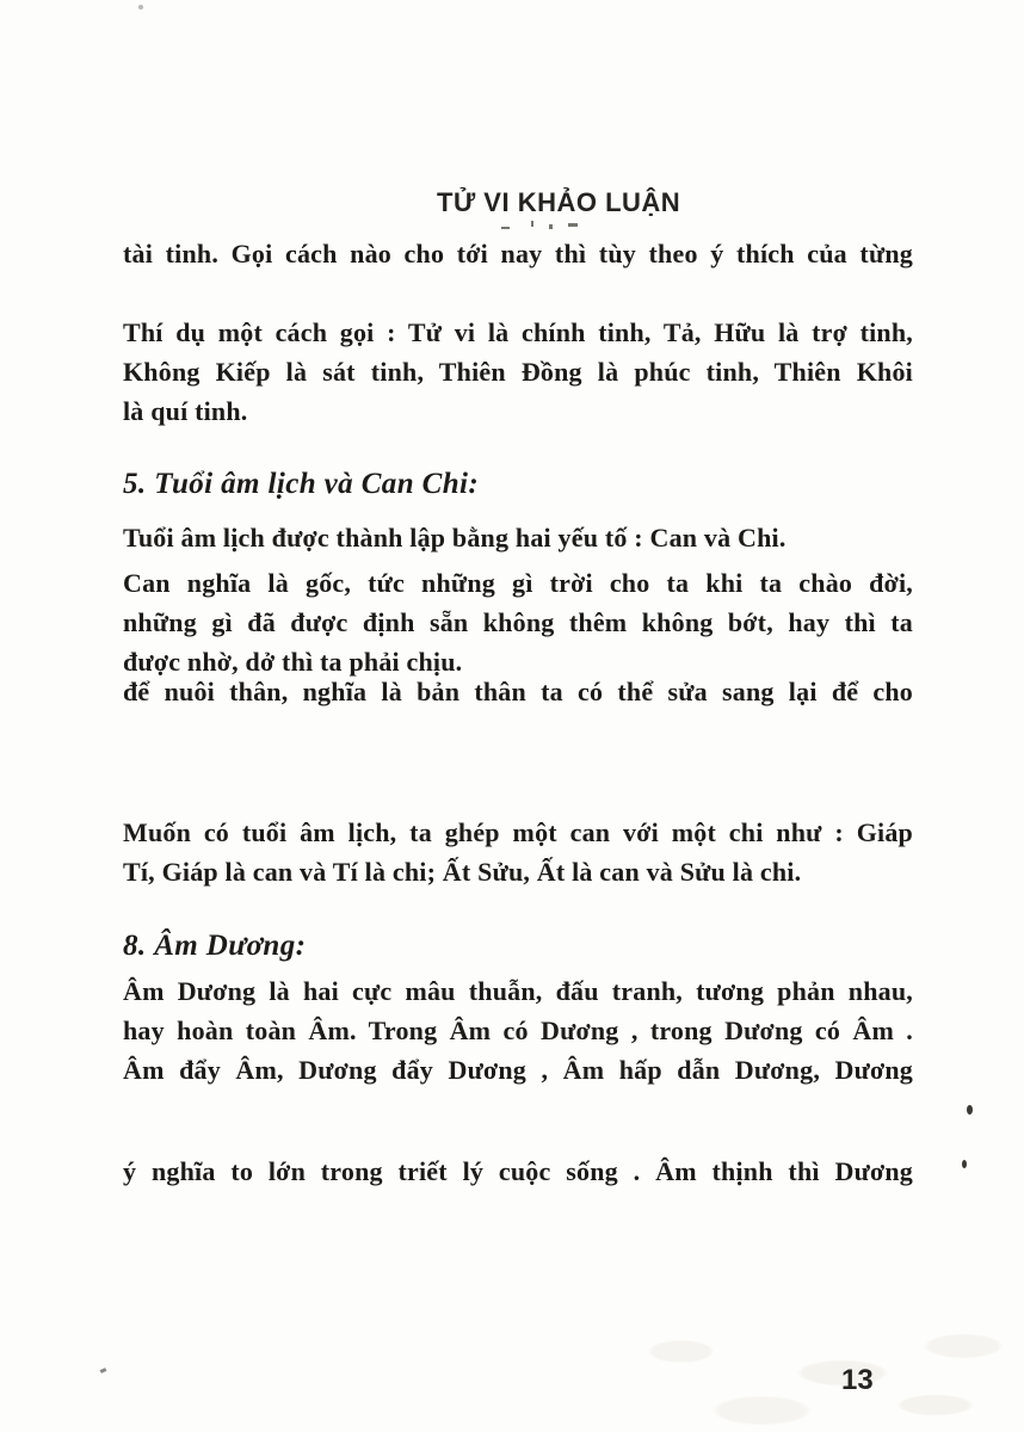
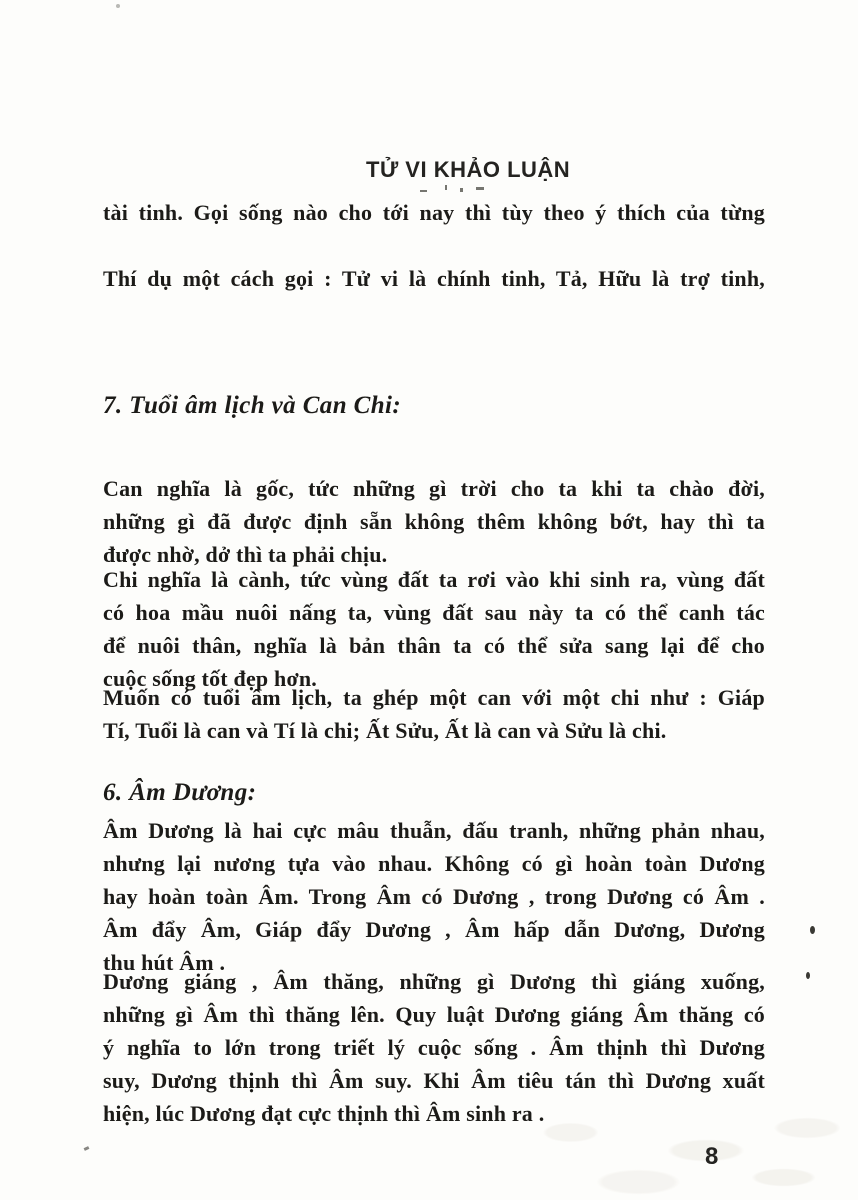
  TỬ VI KHẢO LUẬN
- tài tinh. Gọi cách nào cho tới nay thì tùy theo ý thích của từng
+ tài tinh. Gọi sống nào cho tới nay thì tùy theo ý thích của từng
  Thí dụ một cách gọi : Tử vi là chính tinh, Tả, Hữu là trợ tinh,
- Không Kiếp là sát tinh, Thiên Đồng là phúc tinh, Thiên Khôi
- là quí tinh.
- 5. Tuổi âm lịch và Can Chi:
+ 7. Tuổi âm lịch và Can Chi:
- Tuổi âm lịch được thành lập bằng hai yếu tố : Can và Chi.
  Can nghĩa là gốc, tức những gì trời cho ta khi ta chào đời,
  những gì đã được định sẵn không thêm không bớt, hay thì ta
  được nhờ, dở thì ta phải chịu.
+ Chi nghĩa là cành, tức vùng đất ta rơi vào khi sinh ra, vùng đất
+ có hoa mầu nuôi nấng ta, vùng đất sau này ta có thể canh tác
  để nuôi thân, nghĩa là bản thân ta có thể sửa sang lại để cho
+ cuộc sống tốt đẹp hơn.
  Muốn có tuổi âm lịch, ta ghép một can với một chi như : Giáp
- Tí, Giáp là can và Tí là chi; Ất Sửu, Ất là can và Sửu là chi.
+ Tí, Tuổi là can và Tí là chi; Ất Sửu, Ất là can và Sửu là chi.
- 8. Âm Dương:
+ 6. Âm Dương:
- Âm Dương là hai cực mâu thuẫn, đấu tranh, tương phản nhau,
+ Âm Dương là hai cực mâu thuẫn, đấu tranh, những phản nhau,
+ nhưng lại nương tựa vào nhau. Không có gì hoàn toàn Dương
  hay hoàn toàn Âm. Trong Âm có Dương , trong Dương có Âm .
- Âm đẩy Âm, Dương đẩy Dương , Âm hấp dẫn Dương, Dương
+ Âm đẩy Âm, Giáp đẩy Dương , Âm hấp dẫn Dương, Dương
+ thu hút Âm .
+ Dương giáng , Âm thăng, những gì Dương thì giáng xuống,
+ những gì Âm thì thăng lên. Quy luật Dương giáng Âm thăng có
  ý nghĩa to lớn trong triết lý cuộc sống . Âm thịnh thì Dương
+ suy, Dương thịnh thì Âm suy. Khi Âm tiêu tán thì Dương xuất
+ hiện, lúc Dương đạt cực thịnh thì Âm sinh ra .
- 13
+ 8
